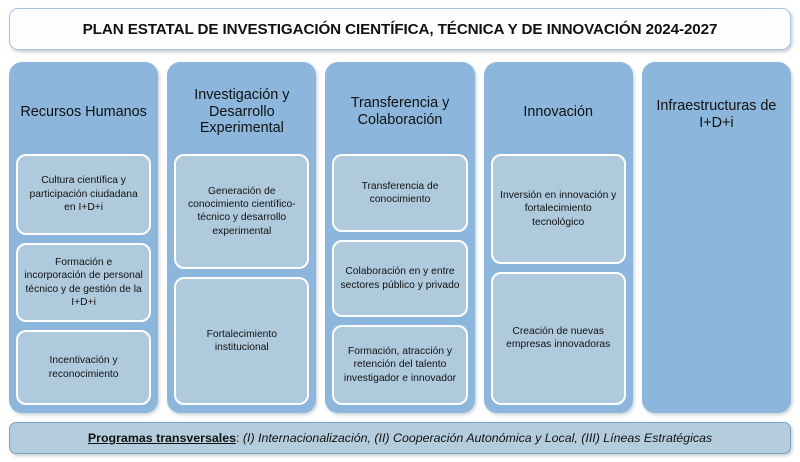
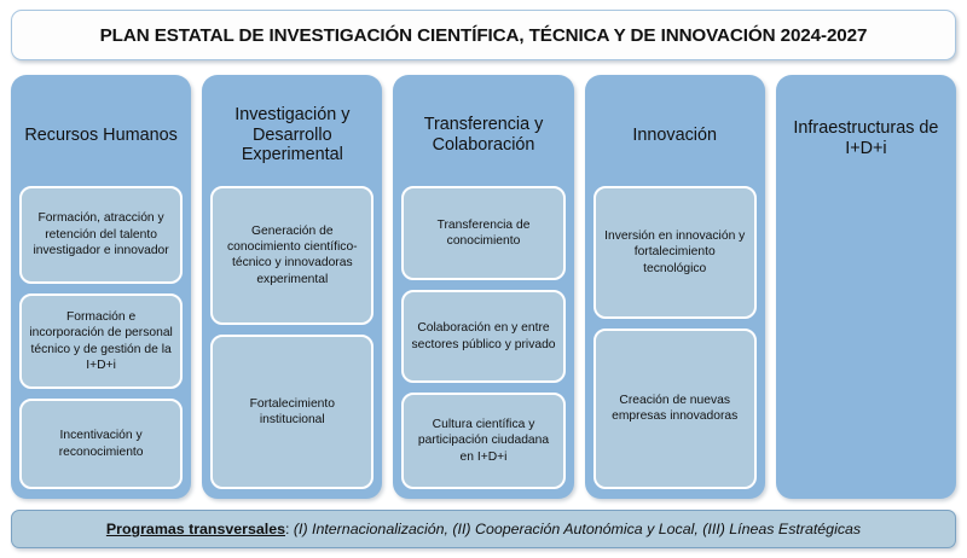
  PLAN ESTATAL DE INVESTIGACIÓN CIENTÍFICA, TÉCNICA Y DE INNOVACIÓN 2024-2027
  Recursos Humanos
- Cultura científica y participación ciudadana en I+D+i
+ Formación, atracción y retención del talento investigador e innovador
  Formación e incorporación de personal técnico y de gestión de la I+D+i
  Incentivación y reconocimiento
  Investigación y Desarrollo Experimental
- Generación de conocimiento científico-técnico y desarrollo experimental
+ Generación de conocimiento científico-técnico y innovadoras experimental
  Fortalecimiento institucional
  Transferencia y Colaboración
  Transferencia de conocimiento
  Colaboración en y entre sectores público y privado
- Formación, atracción y retención del talento investigador e innovador
+ Cultura científica y participación ciudadana en I+D+i
  Innovación
  Inversión en innovación y fortalecimiento tecnológico
  Creación de nuevas empresas innovadoras
  Infraestructuras de I+D+i
  Programas transversales: (I) Internacionalización, (II) Cooperación Autonómica y Local, (III) Líneas Estratégicas
